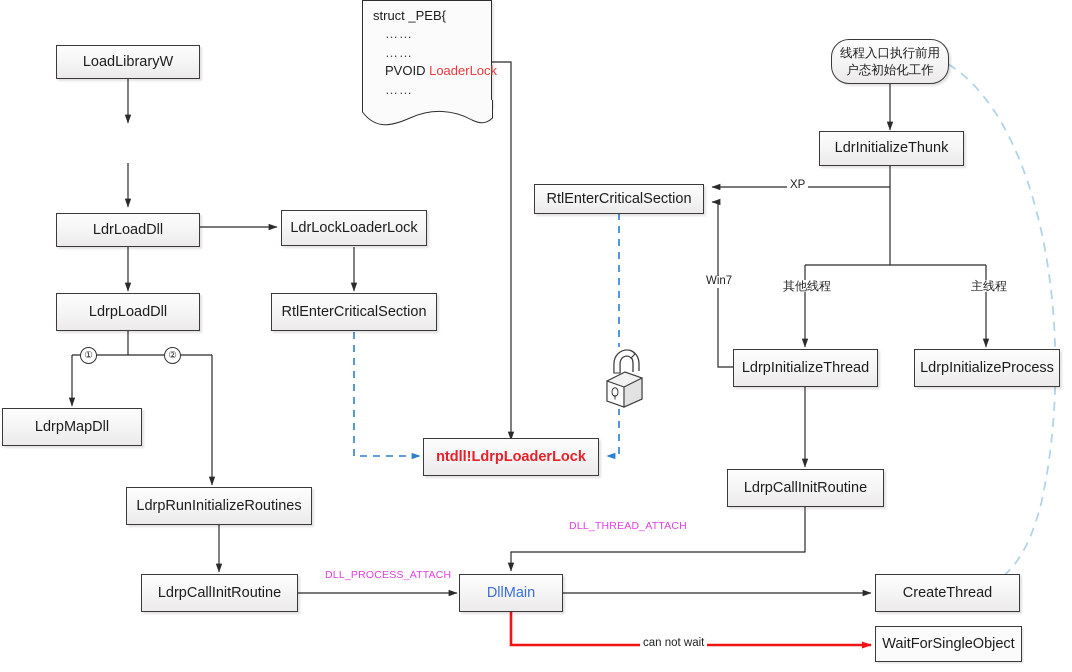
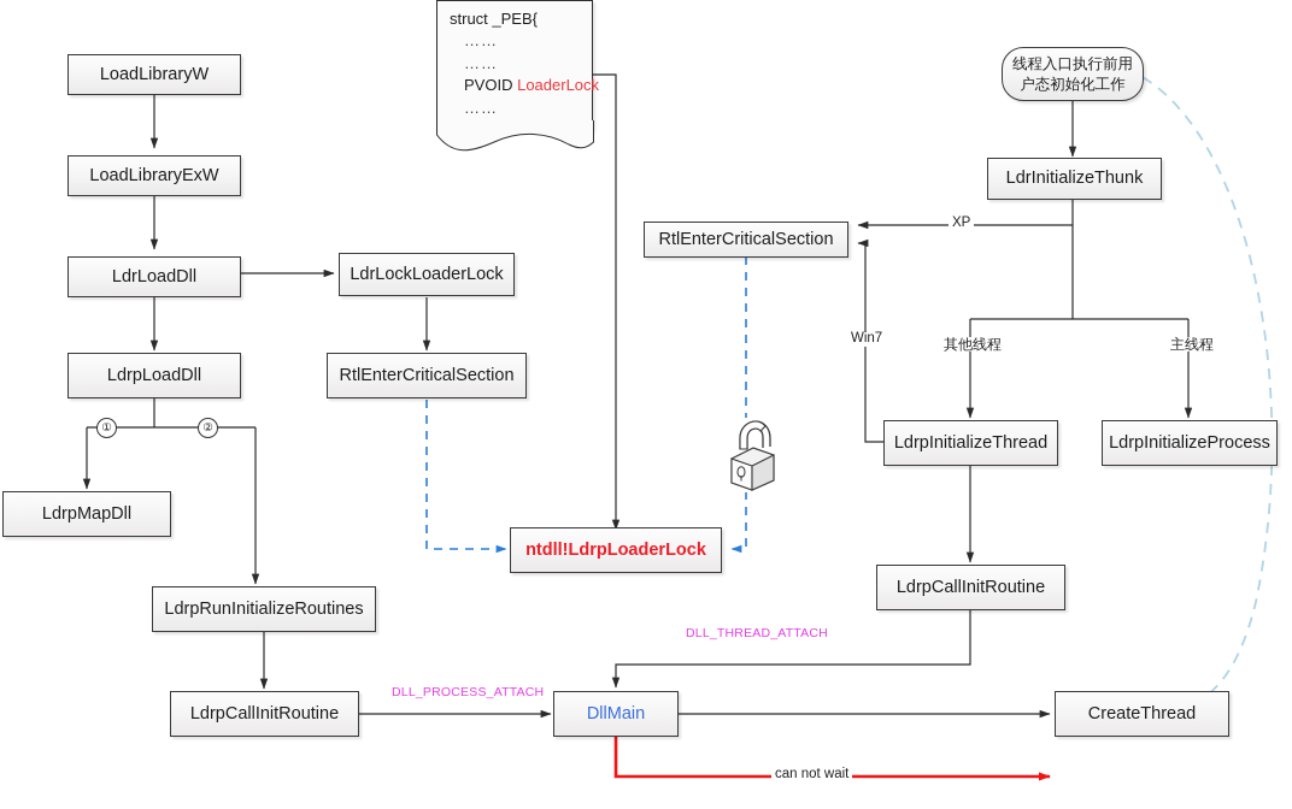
  struct _PEB{
  ……
  ……
  PVOID LoaderLock
  ……
  LoadLibraryW
+ LoadLibraryExW
  LdrLoadDll
  LdrpLoadDll
  LdrpMapDll
  LdrpRunInitializeRoutines
  LdrpCallInitRoutine
  LdrLockLoaderLock
  RtlEnterCriticalSection
  RtlEnterCriticalSection
  ntdll!LdrpLoaderLock
  线程入口执行前用户态初始化工作
  LdrInitializeThunk
  LdrpInitializeThread
  LdrpInitializeProcess
  LdrpCallInitRoutine
  DllMain
  CreateThread
- WaitForSingleObject
  ①
  ②
  XP
  Win7
  其他线程
  主线程
  DLL_PROCESS_ATTACH
  DLL_THREAD_ATTACH
  can not wait
